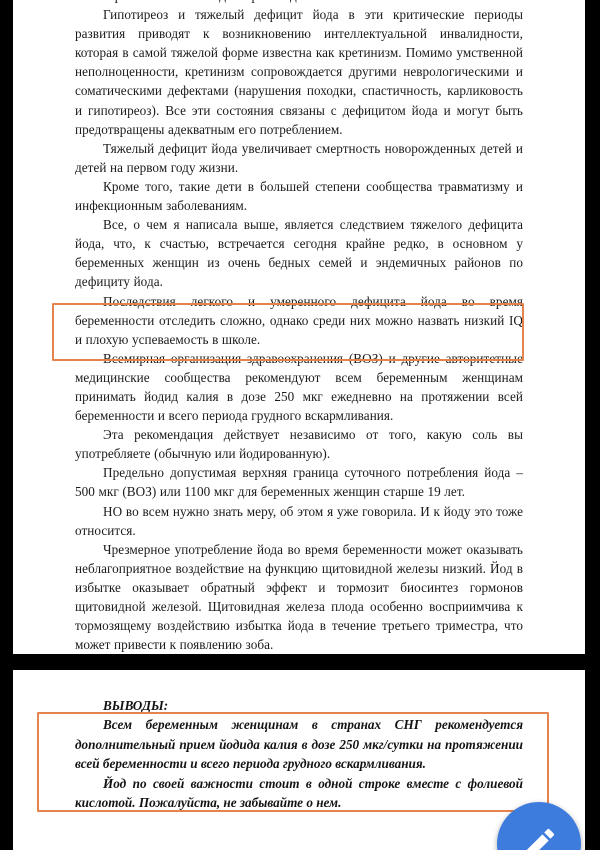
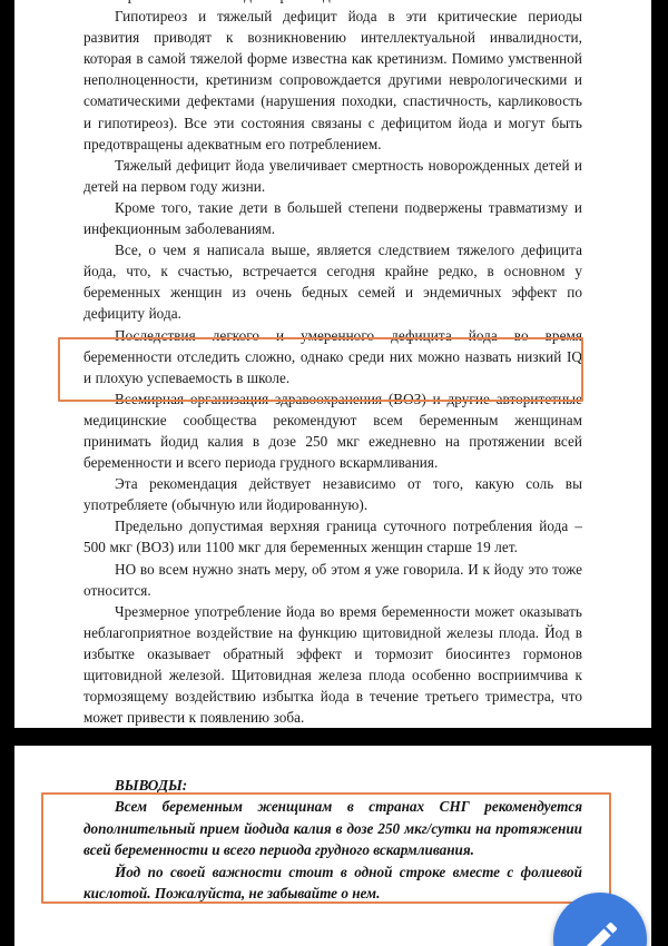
  Гипотиреоз и тяжелый дефицит йода в эти критические периоды развития приводят к возникновению интеллектуальной инвалидности, которая в самой тяжелой форме известна как кретинизм. Помимо умственной неполноценности, кретинизм сопровождается другими неврологическими и соматическими дефектами (нарушения походки, спастичность, карликовость и гипотиреоз). Все эти состояния связаны с дефицитом йода и могут быть предотвращены адекватным его потреблением.
  Тяжелый дефицит йода увеличивает смертность новорожденных детей и детей на первом году жизни.
- Кроме того, такие дети в большей степени сообщества травматизму и инфекционным заболеваниям.
+ Кроме того, такие дети в большей степени подвержены травматизму и инфекционным заболеваниям.
- Все, о чем я написала выше, является следствием тяжелого дефицита йода, что, к счастью, встречается сегодня крайне редко, в основном у беременных женщин из очень бедных семей и эндемичных районов по дефициту йода.
+ Все, о чем я написала выше, является следствием тяжелого дефицита йода, что, к счастью, встречается сегодня крайне редко, в основном у беременных женщин из очень бедных семей и эндемичных эффект по дефициту йода.
  Последствия легкого и умеренного дефицита йода во время беременности отследить сложно, однако среди них можно назвать низкий IQ и плохую успеваемость в школе.
  Всемирная организация здравоохранения (ВОЗ) и другие авторитетные медицинские сообщества рекомендуют всем беременным женщинам принимать йодид калия в дозе 250 мкг ежедневно на протяжении всей беременности и всего периода грудного вскармливания.
  Эта рекомендация действует независимо от того, какую соль вы употребляете (обычную или йодированную).
  Предельно допустимая верхняя граница суточного потребления йода – 500 мкг (ВОЗ) или 1100 мкг для беременных женщин старше 19 лет.
  НО во всем нужно знать меру, об этом я уже говорила. И к йоду это тоже относится.
- Чрезмерное употребление йода во время беременности может оказывать неблагоприятное воздействие на функцию щитовидной железы низкий. Йод в избытке оказывает обратный эффект и тормозит биосинтез гормонов щитовидной железой. Щитовидная железа плода особенно восприимчива к тормозящему воздействию избытка йода в течение третьего триместра, что может привести к появлению зоба.
+ Чрезмерное употребление йода во время беременности может оказывать неблагоприятное воздействие на функцию щитовидной железы плода. Йод в избытке оказывает обратный эффект и тормозит биосинтез гормонов щитовидной железой. Щитовидная железа плода особенно восприимчива к тормозящему воздействию избытка йода в течение третьего триместра, что может привести к появлению зоба.
  ВЫВОДЫ:
  Всем беременным женщинам в странах СНГ рекомендуется дополнительный прием йодида калия в дозе 250 мкг/сутки на протяжении всей беременности и всего периода грудного вскармливания.
  Йод по своей важности стоит в одной строке вместе с фолиевой кислотой. Пожалуйста, не забывайте о нем.
